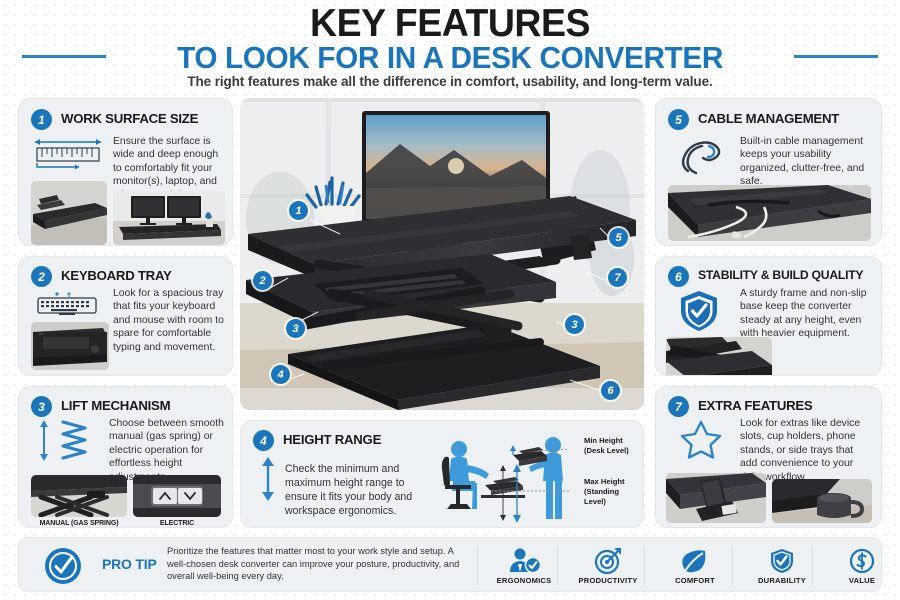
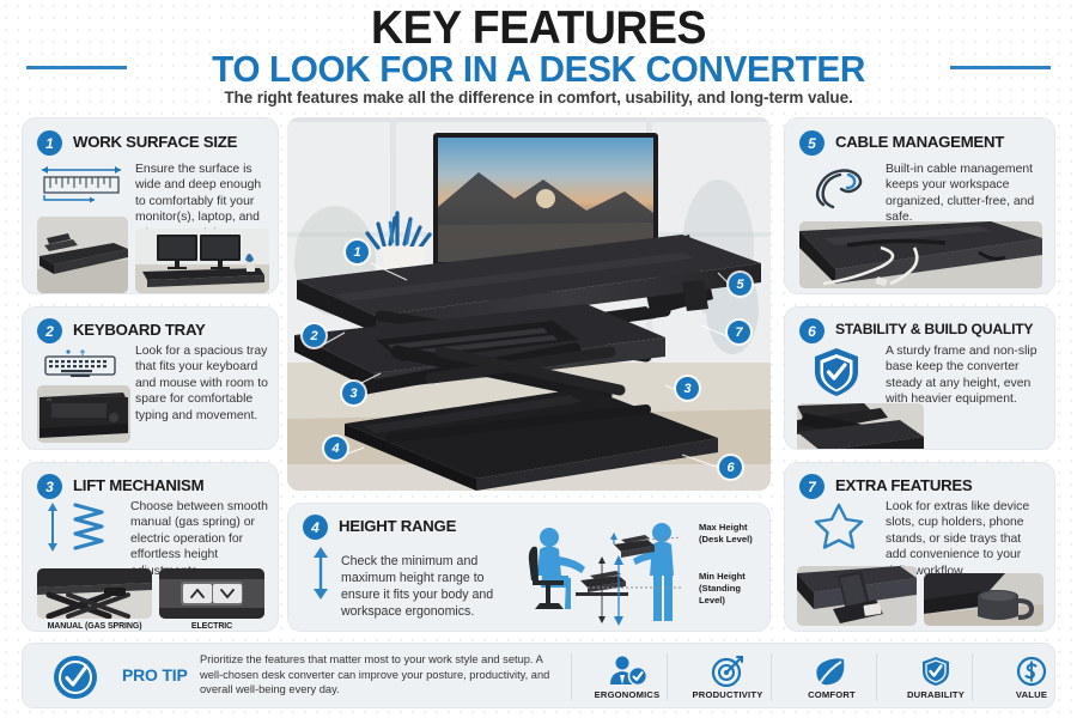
  KEY FEATURES
  TO LOOK FOR IN A DESK CONVERTER
  The right features make all the difference in comfort, usability, and long-term value.
  1
  WORK SURFACE SIZE
  Ensure the surface is wide and deep enough to comfortably fit your monitor(s), laptop, and
  2
  KEYBOARD TRAY
  Look for a spacious tray that fits your keyboard and mouse with room to spare for comfortable typing and movement.
  3
  LIFT MECHANISM
  Choose between smooth manual (gas spring) or electric operation for effortless height s
  1
  2
  3
  3
  4
  5
  6
  7
  4
  HEIGHT RANGE
  Check the minimum and maximum height range to ensure it fits your body and workspace ergonomics.
- Min Height
+ Max Height
  (Desk Level)
- Max Height
+ Min Height
  (Standing Level)
  5
  CABLE MANAGEMENT
- Built-in cable management keeps your usability organized, clutter-free, and safe.
+ Built-in cable management keeps your workspace organized, clutter-free, and safe.
  6
  STABILITY & BUILD QUALITY
  A sturdy frame and non-slip base keep the converter steady at any height, even with heavier equipment.
  7
  EXTRA FEATURES
  Look for extras like device slots, cup holders, phone stands, or side trays that add convenience to your workflow.
  PRO TIP
  Prioritize the features that matter most to your work style and setup. A well-chosen desk converter can improve your posture, productivity, and overall well-being every day.
  ERGONOMICS
  PRODUCTIVITY
  COMFORT
  DURABILITY
  VALUE
